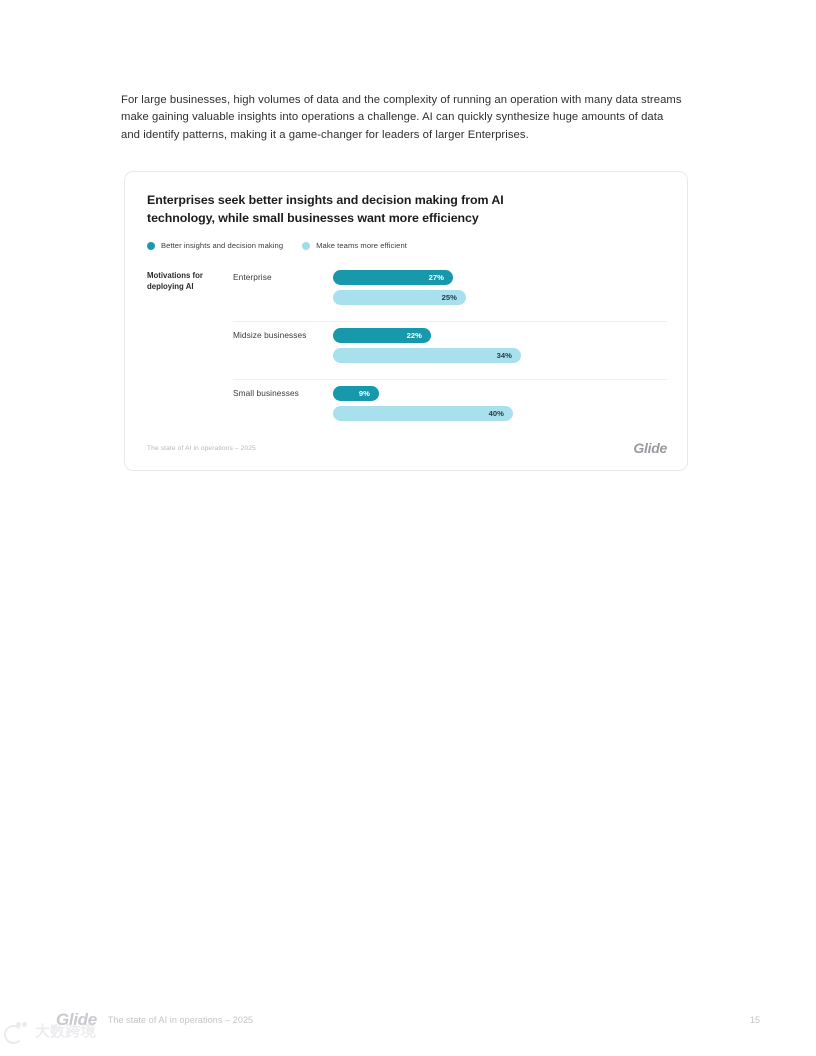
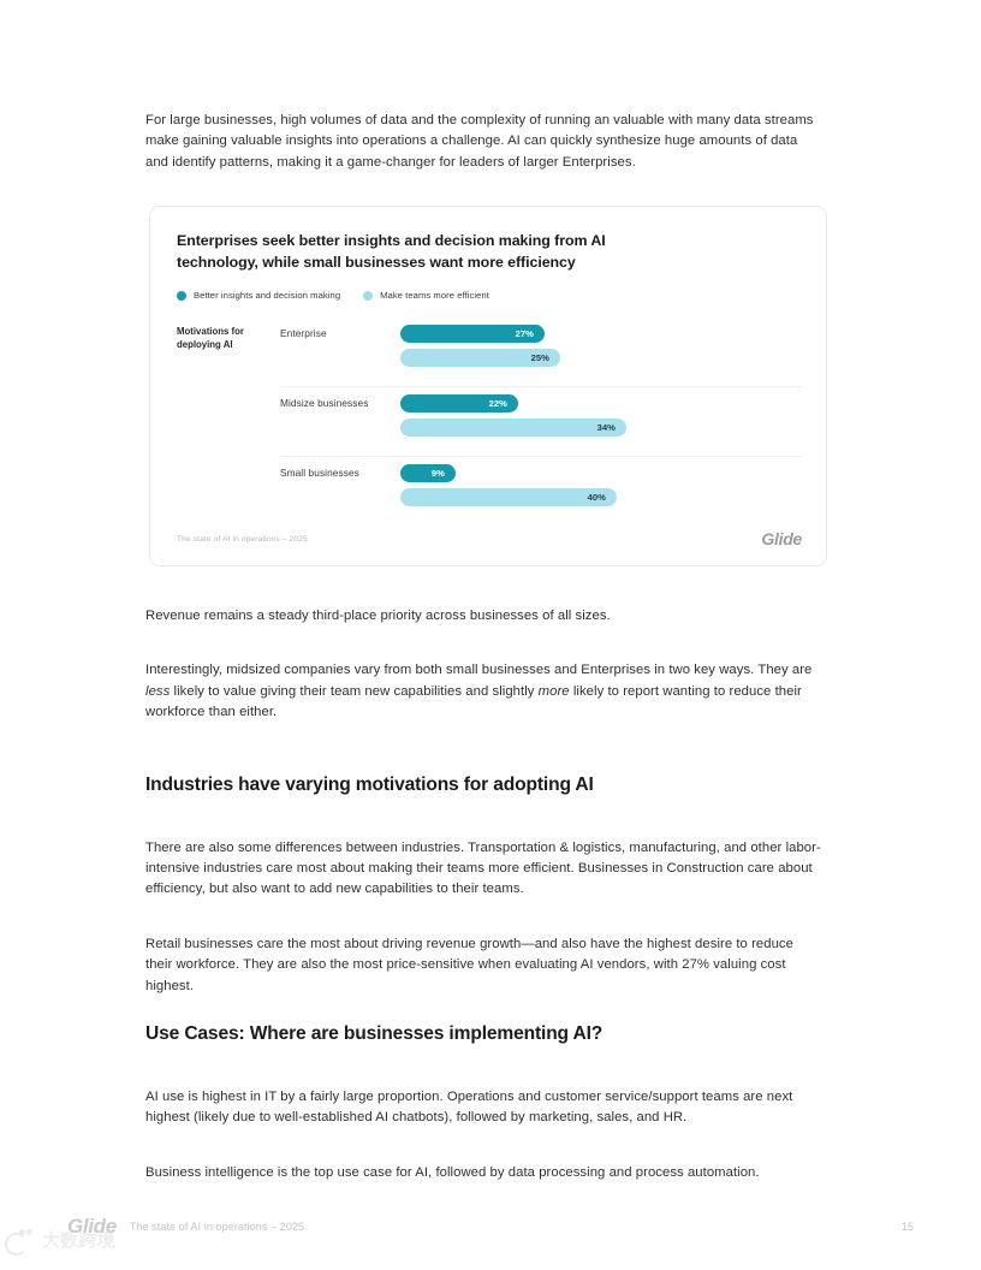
- For large businesses, high volumes of data and the complexity of running an operation with many data streams make gaining valuable insights into operations a challenge. AI can quickly synthesize huge amounts of data and identify patterns, making it a game-changer for leaders of larger Enterprises.
+ For large businesses, high volumes of data and the complexity of running an valuable with many data streams make gaining valuable insights into operations a challenge. AI can quickly synthesize huge amounts of data and identify patterns, making it a game-changer for leaders of larger Enterprises.
  Enterprises seek better insights and decision making from AI technology, while small businesses want more efficiency
  Better insights and decision making
  Make teams more efficient
  Motivations for deploying AI
  Enterprise
  27%
  25%
  Midsize businesses
  22%
  34%
  Small businesses
  9%
  40%
  Glide
+ Revenue remains a steady third-place priority across businesses of all sizes.
+ Interestingly, midsized companies vary from both small businesses and Enterprises in two key ways. They are less likely to value giving their team new capabilities and slightly more likely to report wanting to reduce their workforce than either.
+ Industries have varying motivations for adopting AI
+ There are also some differences between industries. Transportation & logistics, manufacturing, and other labor-intensive industries care most about making their teams more efficient. Businesses in Construction care about efficiency, but also want to add new capabilities to their teams.
+ Retail businesses care the most about driving revenue growth—and also have the highest desire to reduce their workforce. They are also the most price-sensitive when evaluating AI vendors, with 27% valuing cost highest.
+ Use Cases: Where are businesses implementing AI?
+ AI use is highest in IT by a fairly large proportion. Operations and customer service/support teams are next highest (likely due to well-established AI chatbots), followed by marketing, sales, and HR.
+ Business intelligence is the top use case for AI, followed by data processing and process automation.
  Glide
  The state of AI in operations – 2025
  15
  大数跨境
